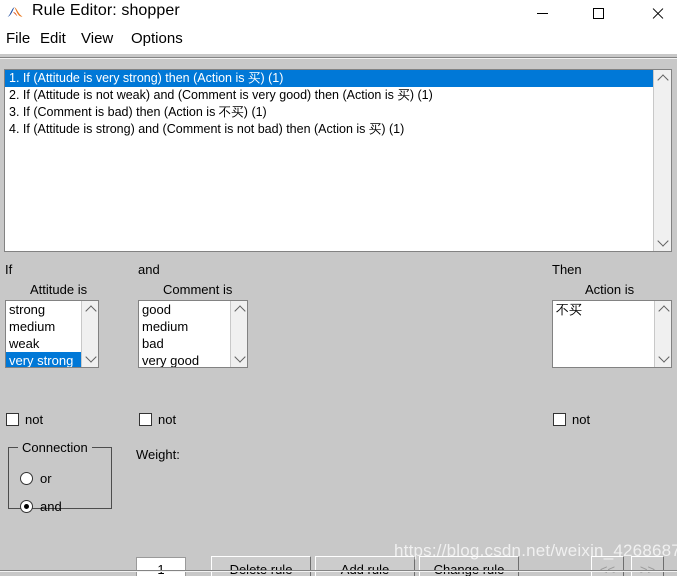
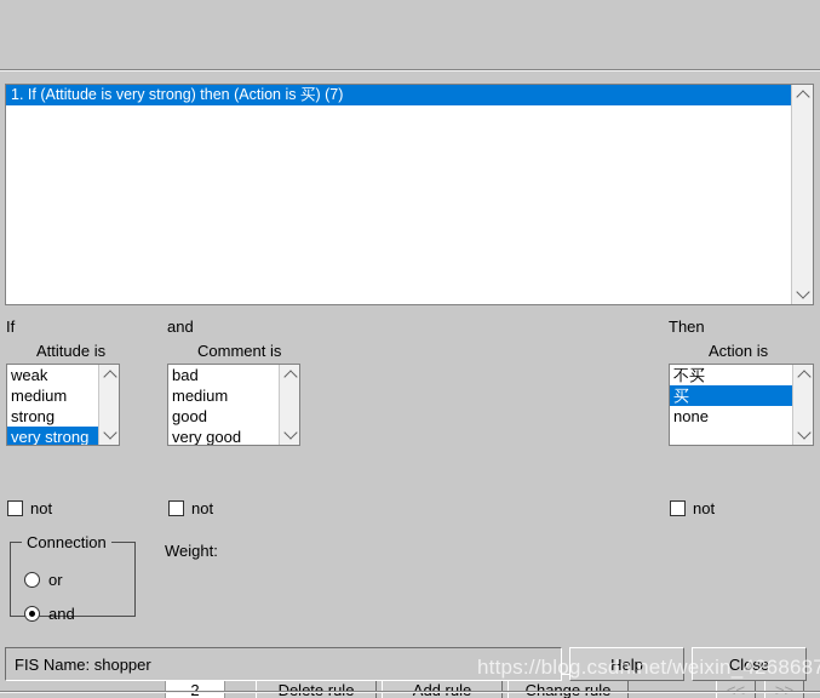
- Rule Editor: shopper
- File
- Edit
- View
- Options
- 1. If (Attitude is very strong) then (Action is 买) (1)
+ 1. If (Attitude is very strong) then (Action is 买) (7)
- 2. If (Attitude is not weak) and (Comment is very good) then (Action is 买) (1)
- 3. If (Comment is bad) then (Action is 不买) (1)
- 4. If (Attitude is strong) and (Comment is not bad) then (Action is 买) (1)
  If
  Attitude is
  and
  Comment is
  Then
  Action is
- strong
+ weak
  medium
- weak
+ strong
  very strong
- good
+ bad
  medium
- bad
+ good
  very good
  不买
+ 买
+ none
  not
  not
  not
  Connection
  or
  and
  Weight:
- 1
+ 2
  Delete rule
  Add rule
  Change rule
  <<
  >>
+ FIS Name: shopper
+ Help
+ Close
  https://blog.csdn.net/weixin_4268687
